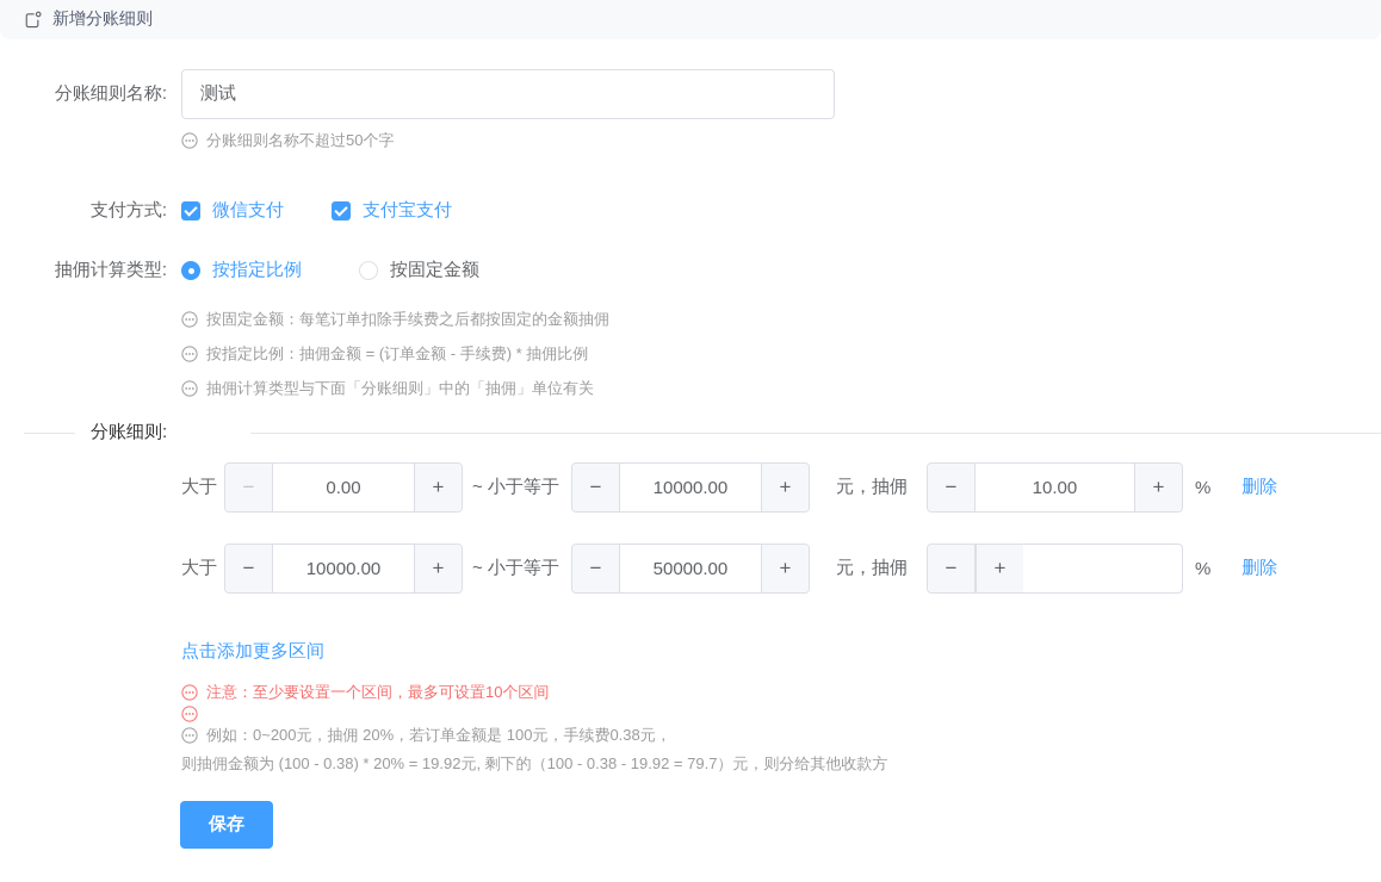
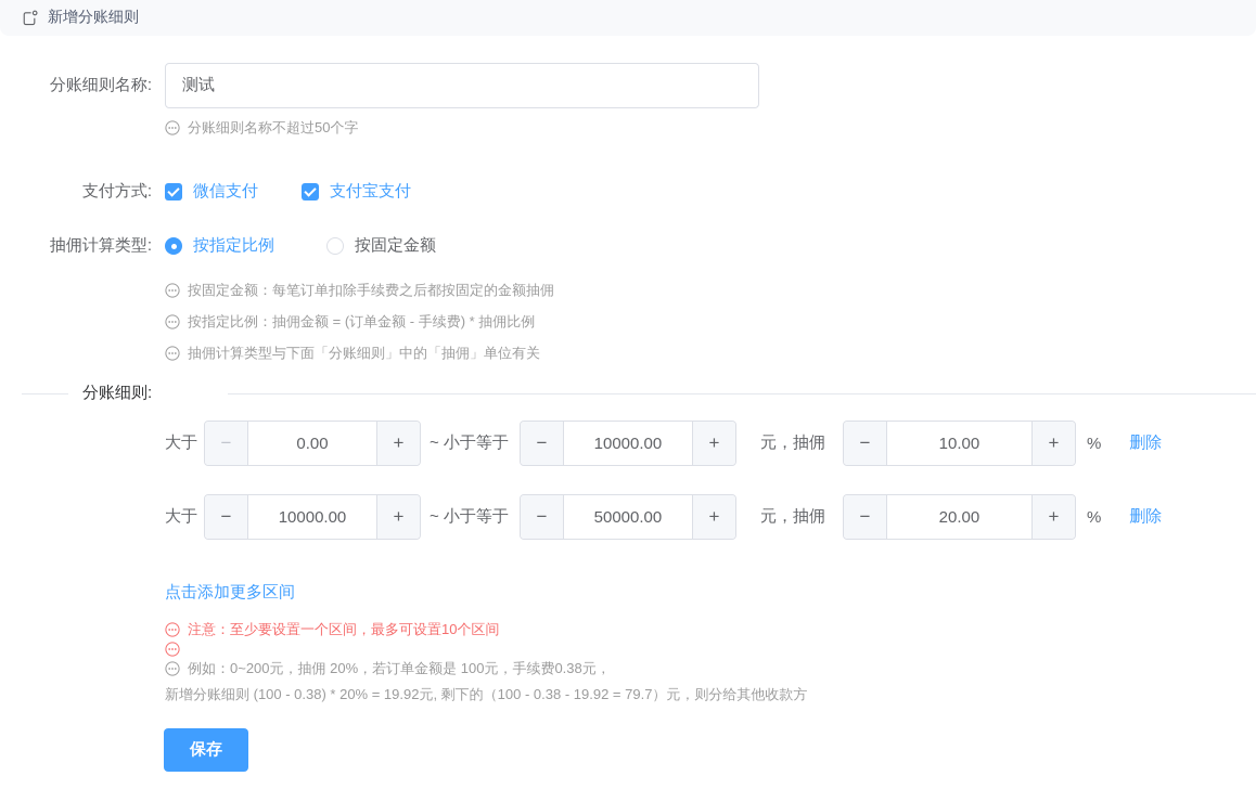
  新增分账细则
  分账细则名称:
  测试
  分账细则名称不超过50个字
  支付方式:
  微信支付
  支付宝支付
  抽佣计算类型:
  按指定比例
  按固定金额
  按固定金额：每笔订单扣除手续费之后都按固定的金额抽佣
  按指定比例：抽佣金额 = (订单金额 - 手续费) * 抽佣比例
  抽佣计算类型与下面「分账细则」中的「抽佣」单位有关
  分账细则:
  大于
  −
  0.00
  +
  ~ 小于等于
  −
  10000.00
  +
  元，抽佣
  −
  10.00
  +
  %
  删除
  大于
  −
  10000.00
  +
  ~ 小于等于
  −
  50000.00
  +
  元，抽佣
  −
+ 20.00
  +
  %
  删除
  点击添加更多区间
  注意：至少要设置一个区间，最多可设置10个区间
  例如：0~200元，抽佣 20%，若订单金额是 100元，手续费0.38元，
- 则抽佣金额为 (100 - 0.38) * 20% = 19.92元, 剩下的（100 - 0.38 - 19.92 = 79.7）元，则分给其他收款方
+ 新增分账细则 (100 - 0.38) * 20% = 19.92元, 剩下的（100 - 0.38 - 19.92 = 79.7）元，则分给其他收款方
  保存
